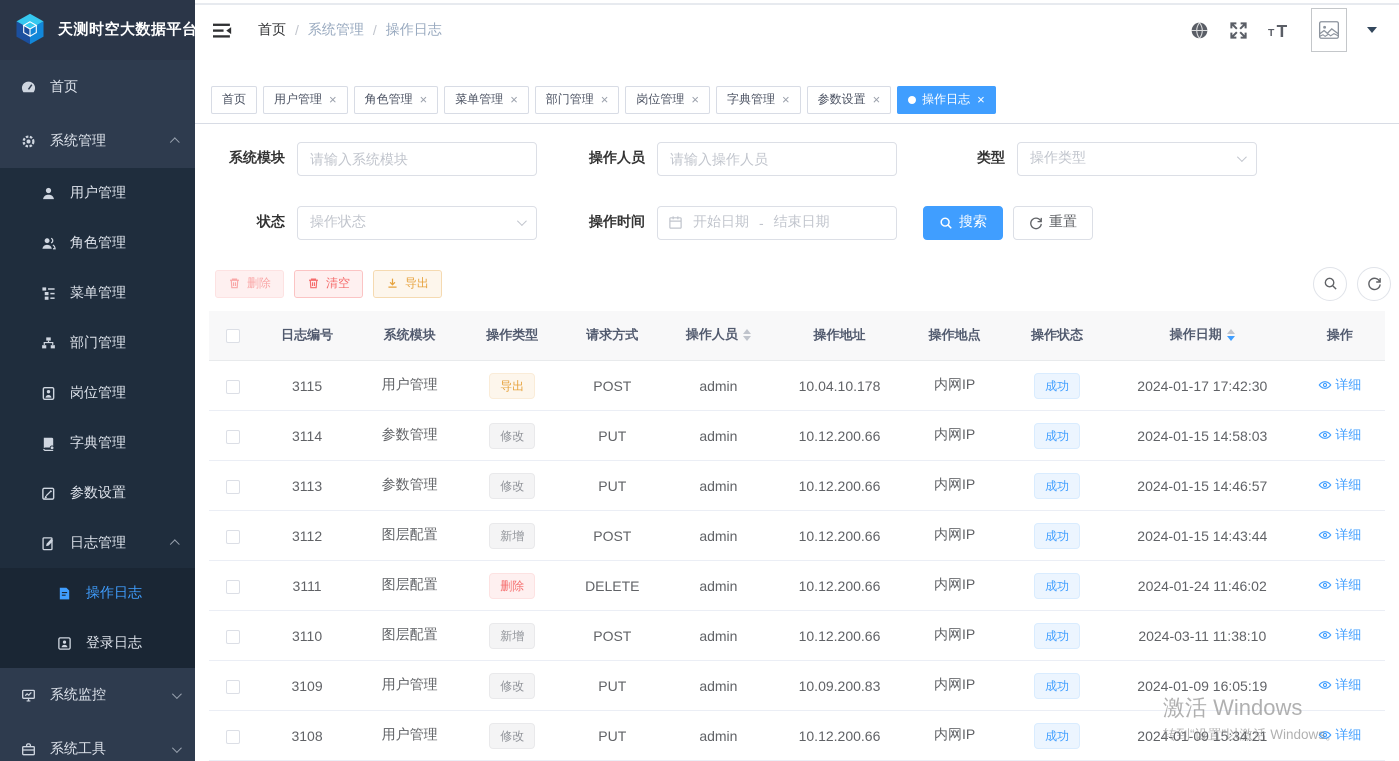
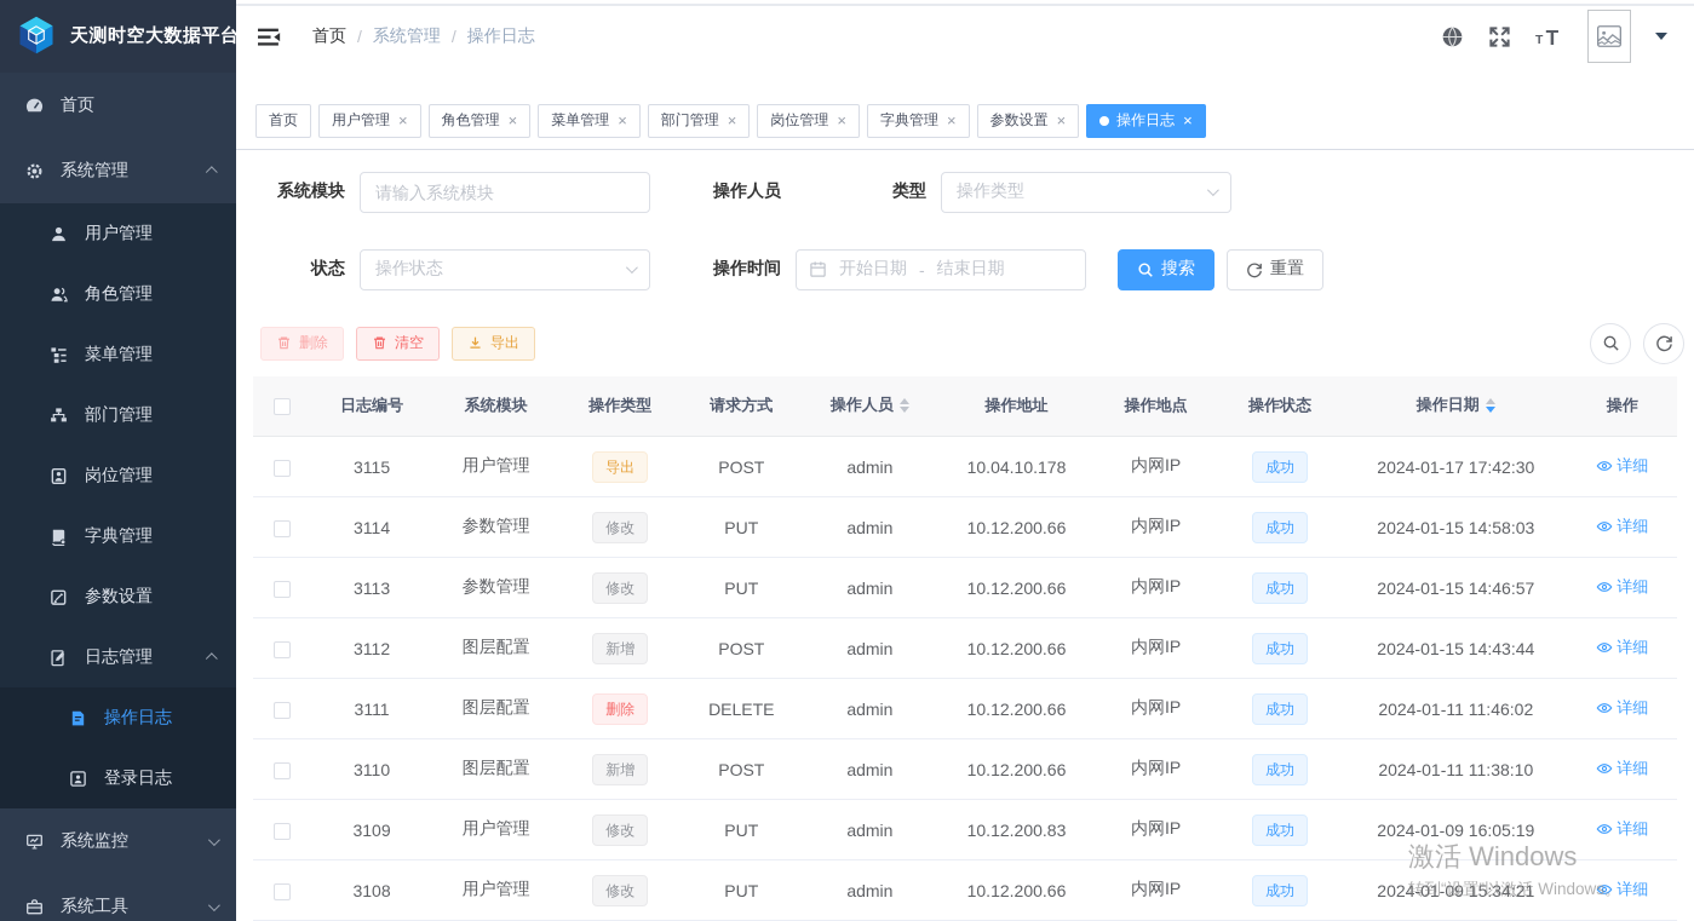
  天测时空大数据平台
  首页
  系统管理
  用户管理
  角色管理
  菜单管理
  部门管理
  岗位管理
  字典管理
  参数设置
  日志管理
  操作日志
  登录日志
  系统监控
  系统工具
  首页
  /
  系统管理
  /
  操作日志
  T
  T
  首页
  用户管理
  ×
  角色管理
  ×
  菜单管理
  ×
  部门管理
  ×
  岗位管理
  ×
  字典管理
  ×
  参数设置
  ×
  操作日志
  ×
  系统模块
  请输入系统模块
  操作人员
- 请输入操作人员
  类型
  操作类型
  状态
  操作状态
  操作时间
  开始日期
  -
  结束日期
  搜索
  重置
  删除
  清空
  导出
  	日志编号	系统模块	操作类型	请求方式	操作人员	操作地址	操作地点	操作状态	操作日期	操作
  	3115	用户管理	导出	POST	admin	10.04.10.178	内网IP	成功	2024-01-17 17:42:30	详细
  	3114	参数管理	修改	PUT	admin	10.12.200.66	内网IP	成功	2024-01-15 14:58:03	详细
  	3113	参数管理	修改	PUT	admin	10.12.200.66	内网IP	成功	2024-01-15 14:46:57	详细
  	3112	图层配置	新增	POST	admin	10.12.200.66	内网IP	成功	2024-01-15 14:43:44	详细
- 	3111	图层配置	删除	DELETE	admin	10.12.200.66	内网IP	成功	2024-01-24 11:46:02	详细
+ 	3111	图层配置	删除	DELETE	admin	10.12.200.66	内网IP	成功	2024-01-11 11:46:02	详细
- 	3110	图层配置	新增	POST	admin	10.12.200.66	内网IP	成功	2024-03-11 11:38:10	详细
+ 	3110	图层配置	新增	POST	admin	10.12.200.66	内网IP	成功	2024-01-11 11:38:10	详细
- 	3109	用户管理	修改	PUT	admin	10.09.200.83	内网IP	成功	2024-01-09 16:05:19	详细
+ 	3109	用户管理	修改	PUT	admin	10.12.200.83	内网IP	成功	2024-01-09 16:05:19	详细
  	3108	用户管理	修改	PUT	admin	10.12.200.66	内网IP	成功	2024-01-09 15:34:21	详细
  激活 Windows
  转到“设置”以激活 Windows。
